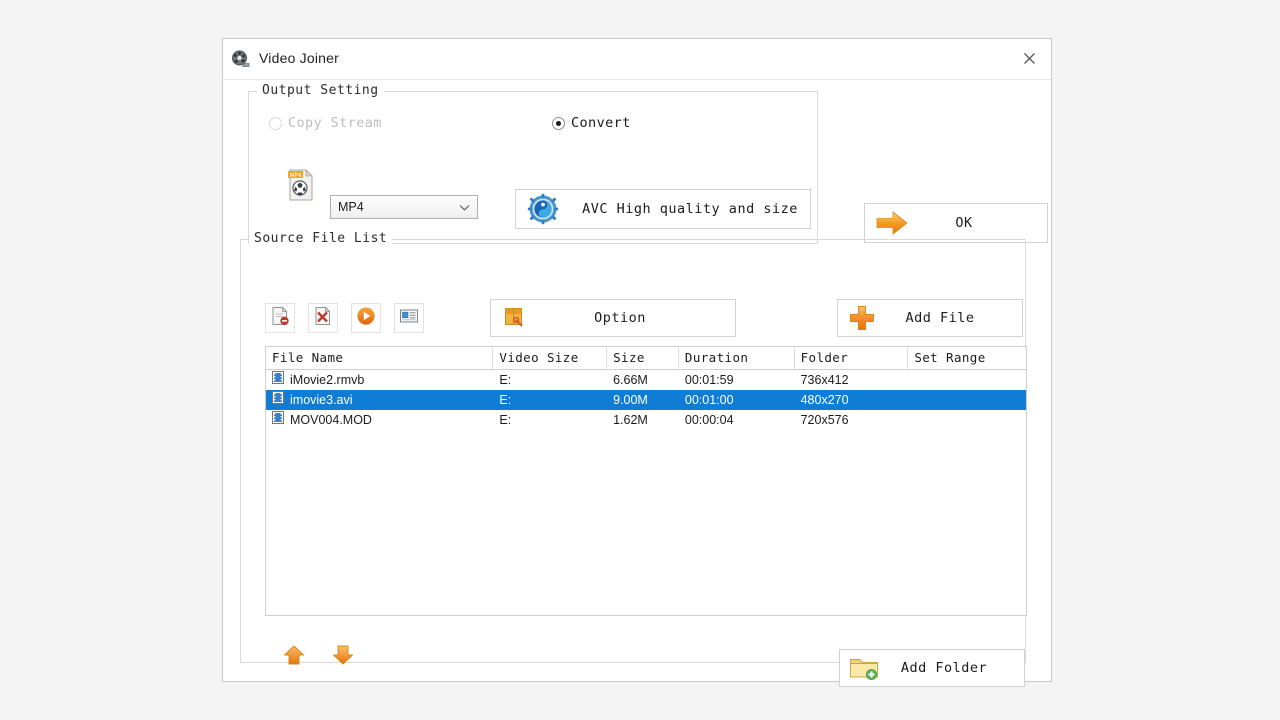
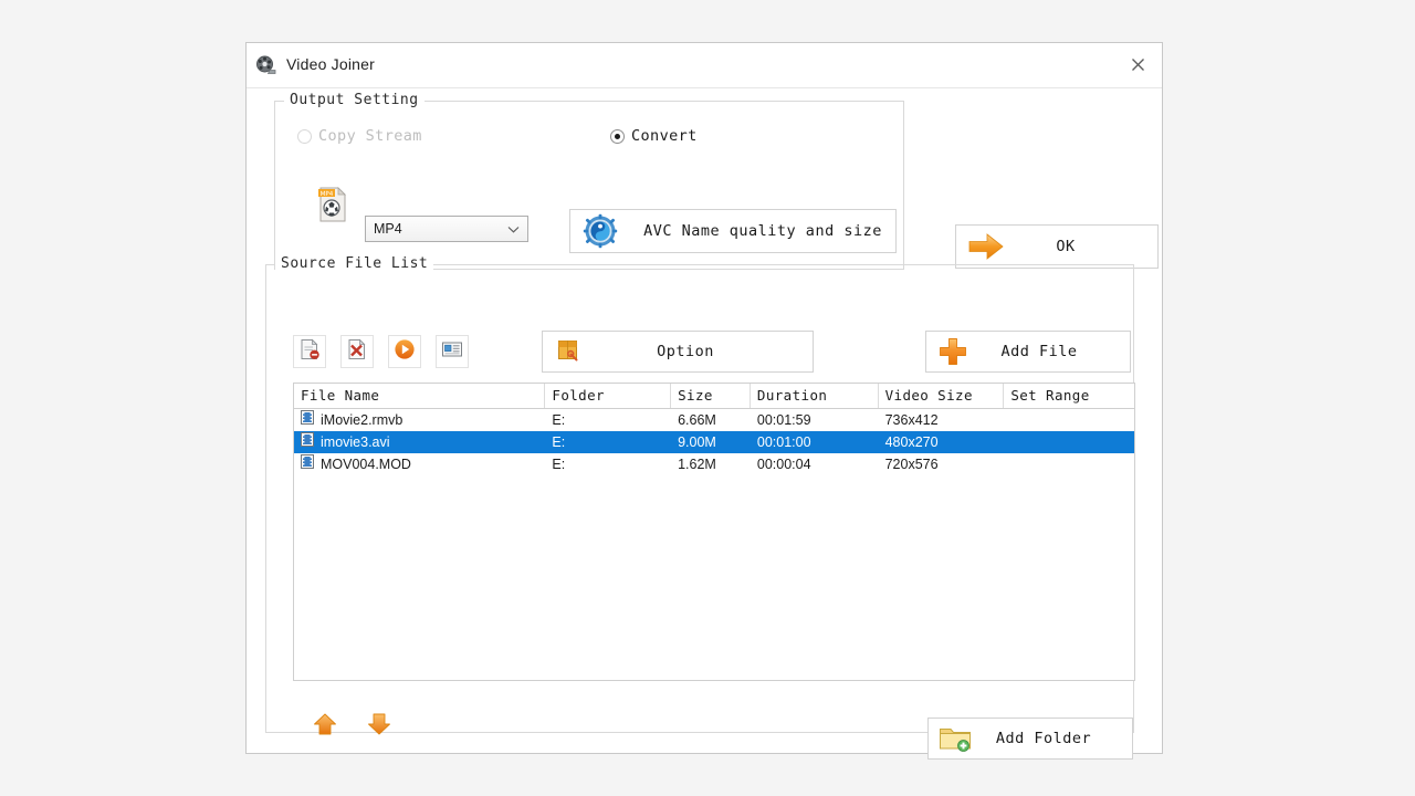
  Video Joiner
  Output Setting
  Copy Stream
  Convert
  MP4
- AVC High quality and size
+ AVC Name quality and size
  OK
  Source File List
  Option
  Add File
  File Name
- Video Size
+ Folder
  Size
  Duration
- Folder
+ Video Size
  Set Range
  iMovie2.rmvb
  E:
  6.66M
  00:01:59
  736x412
  imovie3.avi
  E:
  9.00M
  00:01:00
  480x270
  MOV004.MOD
  E:
  1.62M
  00:00:04
  720x576
  Add Folder
